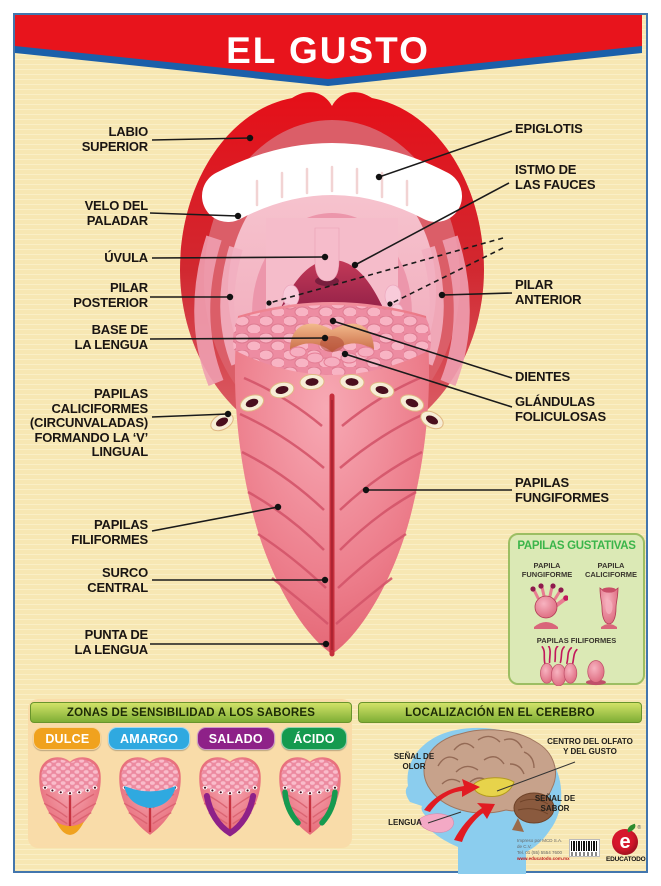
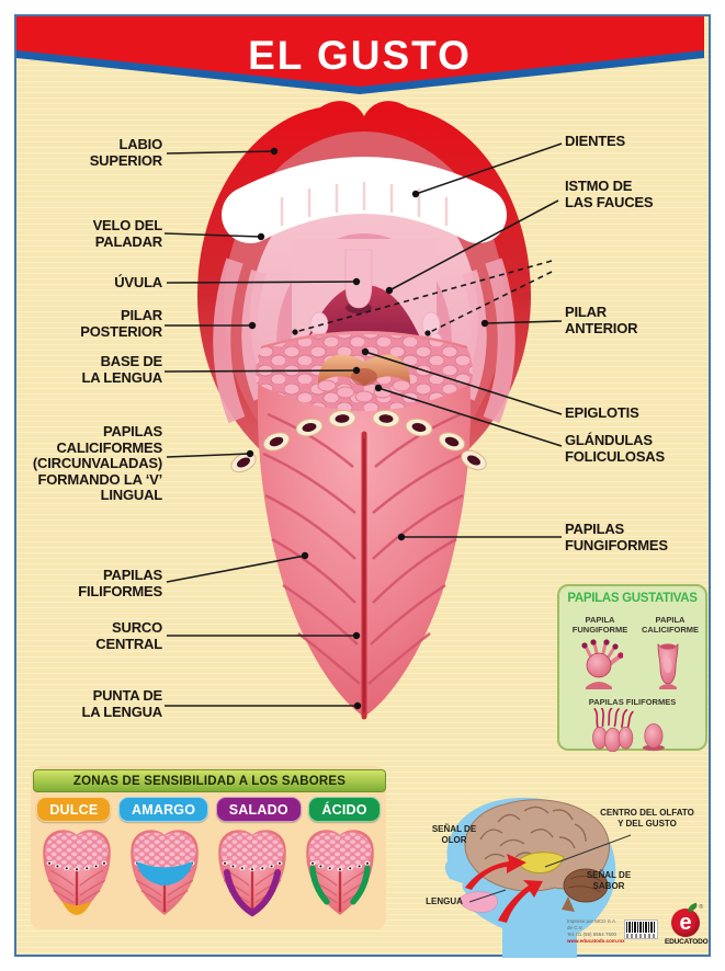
  EL GUSTO
  LABIO
  SUPERIOR
  VELO DEL
  PALADAR
  ÚVULA
  PILAR
  POSTERIOR
  BASE DE
  LA LENGUA
  PAPILAS
  CALICIFORMES
  (CIRCUNVALADAS)
  FORMANDO LA ‘V’
  LINGUAL
  PAPILAS
  FILIFORMES
  SURCO
  CENTRAL
  PUNTA DE
  LA LENGUA
- EPIGLOTIS
+ DIENTES
  ISTMO DE
  LAS FAUCES
  PILAR
  ANTERIOR
- DIENTES
+ EPIGLOTIS
  GLÁNDULAS
  FOLICULOSAS
  PAPILAS
  FUNGIFORMES
  PAPILAS GUSTATIVAS
  PAPILA
  FUNGIFORME
  PAPILA
  CALICIFORME
  PAPILAS FILIFORMES
  ZONAS DE SENSIBILIDAD A LOS SABORES
  DULCE
  AMARGO
  SALADO
  ÁCIDO
- LOCALIZACIÓN EN EL CEREBRO
  SEÑAL DE
  OLOR
  CENTRO DEL OLFATO
  Y DEL GUSTO
  SEÑAL DE
  SABOR
  LENGUA
  e
